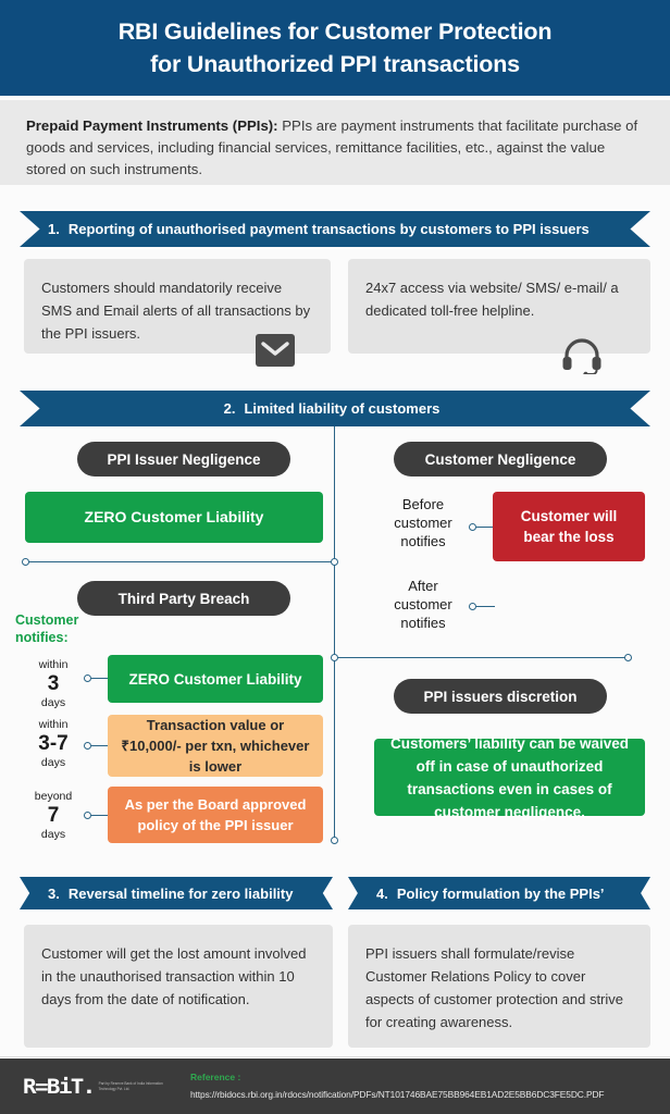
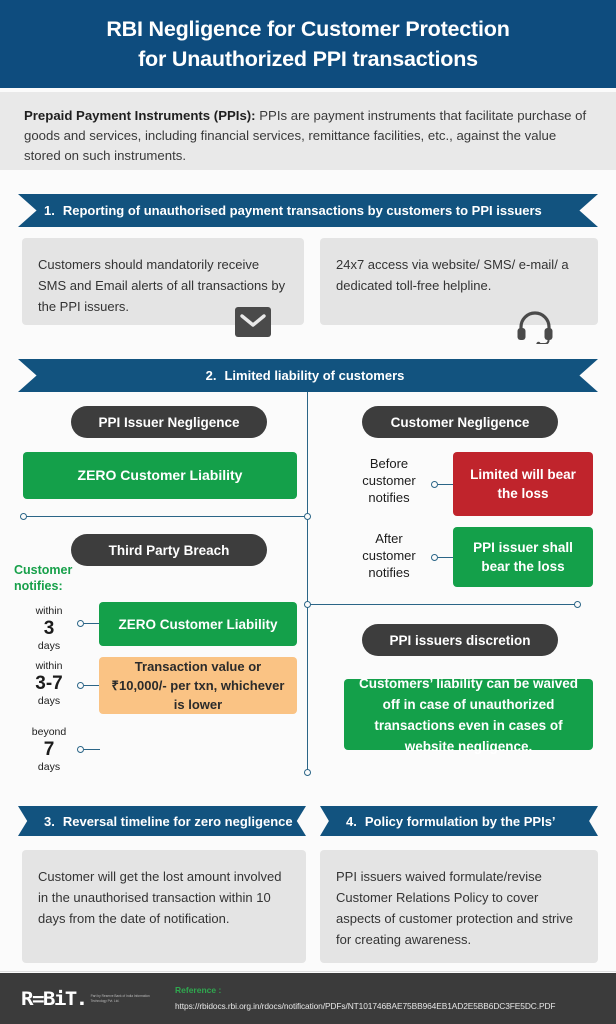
- RBI Guidelines for Customer Protection
+ RBI Negligence for Customer Protection
  for Unauthorized PPI transactions
  Prepaid Payment Instruments (PPIs): PPIs are payment instruments that facilitate purchase of goods and services, including financial services, remittance facilities, etc., against the value stored on such instruments.
  1.
  Reporting of unauthorised payment transactions by customers to PPI issuers
  Customers should mandatorily receive SMS and Email alerts of all transactions by the PPI issuers.
  24x7 access via website/ SMS/ e-mail/ a dedicated toll-free helpline.
  2.
  Limited liability of customers
  PPI Issuer Negligence
  ZERO Customer Liability
  Third Party Breach
  Customer notifies:
  within
  3
  days
  within
  3-7
  days
  beyond
  7
  days
  ZERO Customer Liability
  Transaction value or ₹10,000/- per txn, whichever is lower
- As per the Board approved policy of the PPI issuer
  Customer Negligence
  Before customer notifies
- Customer will bear the loss
+ Limited will bear the loss
  After customer notifies
+ PPI issuer shall bear the loss
  PPI issuers discretion
- Customers’ liability can be waived off in case of unauthorized transactions even in cases of customer negligence.
+ Customers’ liability can be waived off in case of unauthorized transactions even in cases of website negligence.
  3.
- Reversal timeline for zero liability
+ Reversal timeline for zero negligence
  4.
  Policy formulation by the PPIs’
  Customer will get the lost amount involved in the unauthorised transaction within 10 days from the date of notification.
- PPI issuers shall formulate/revise Customer Relations Policy to cover aspects of customer protection and strive for creating awareness.
+ PPI issuers waived formulate/revise Customer Relations Policy to cover aspects of customer protection and strive for creating awareness.
  R=BiT.
  Reference :
  https://rbidocs.rbi.org.in/rdocs/notification/PDFs/NT101746BAE75BB964EB1AD2E5BB6DC3FE5DC.PDF
